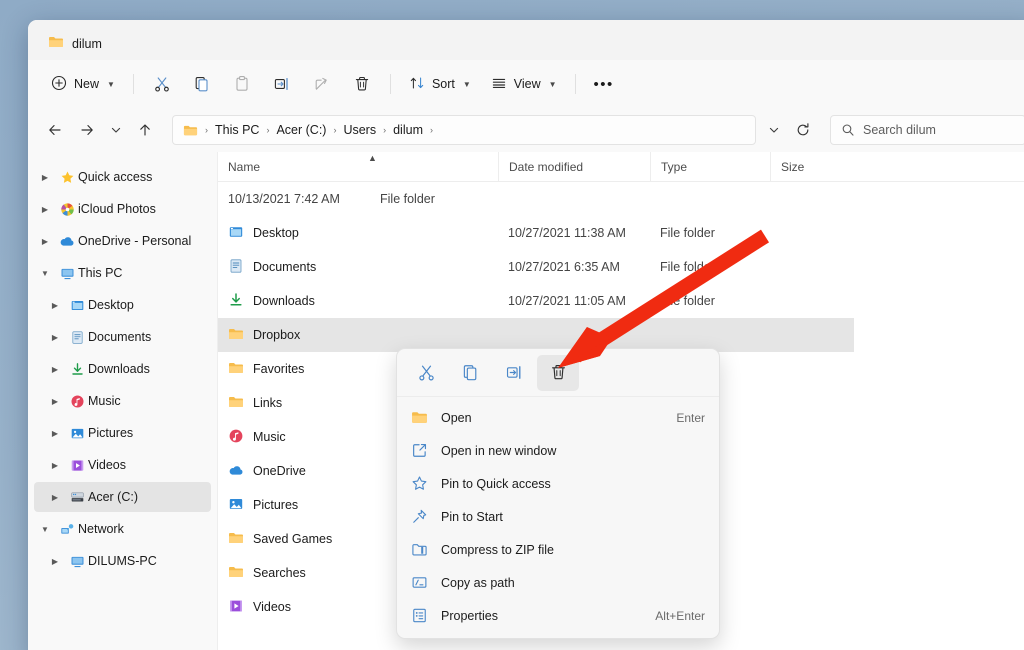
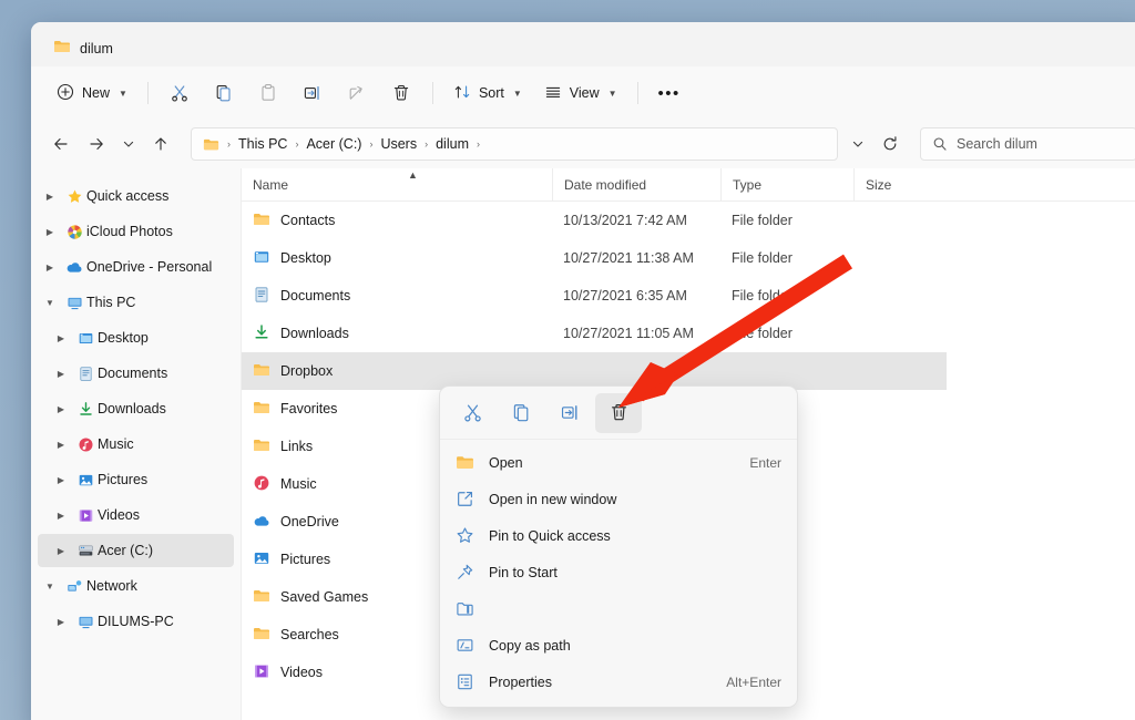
  dilum
  New
  ▼
  Sort
  ▼
  View
  ▼
  •••
  ›
  This PC
  ›
  Acer (C:)
  ›
  Users
  ›
  dilum
  ›
  Search dilum
  ▶
  Quick access
  ▶
  iCloud Photos
  ▶
  OneDrive - Personal
  ▼
  This PC
  ▶
  Desktop
  ▶
  Documents
  ▶
  Downloads
  ▶
  Music
  ▶
  Pictures
  ▶
  Videos
  ▶
  Acer (C:)
  ▼
  Network
  ▶
  DILUMS-PC
  Name
  ▲
  Date modified
  Type
  Size
+ Contacts
  10/13/2021 7:42 AM
  File folder
  Desktop
  10/27/2021 11:38 AM
  File folder
  Documents
  10/27/2021 6:35 AM
  File fold
  Downloads
  10/27/2021 11:05 AM
  e folder
  Dropbox
  Favorites
  Links
  Music
  OneDrive
  Pictures
  Saved Games
  Searches
  Videos
  Open
  Enter
  Open in new window
  Pin to Quick access
  Pin to Start
- Compress to ZIP file
  Copy as path
  Properties
  Alt+Enter
